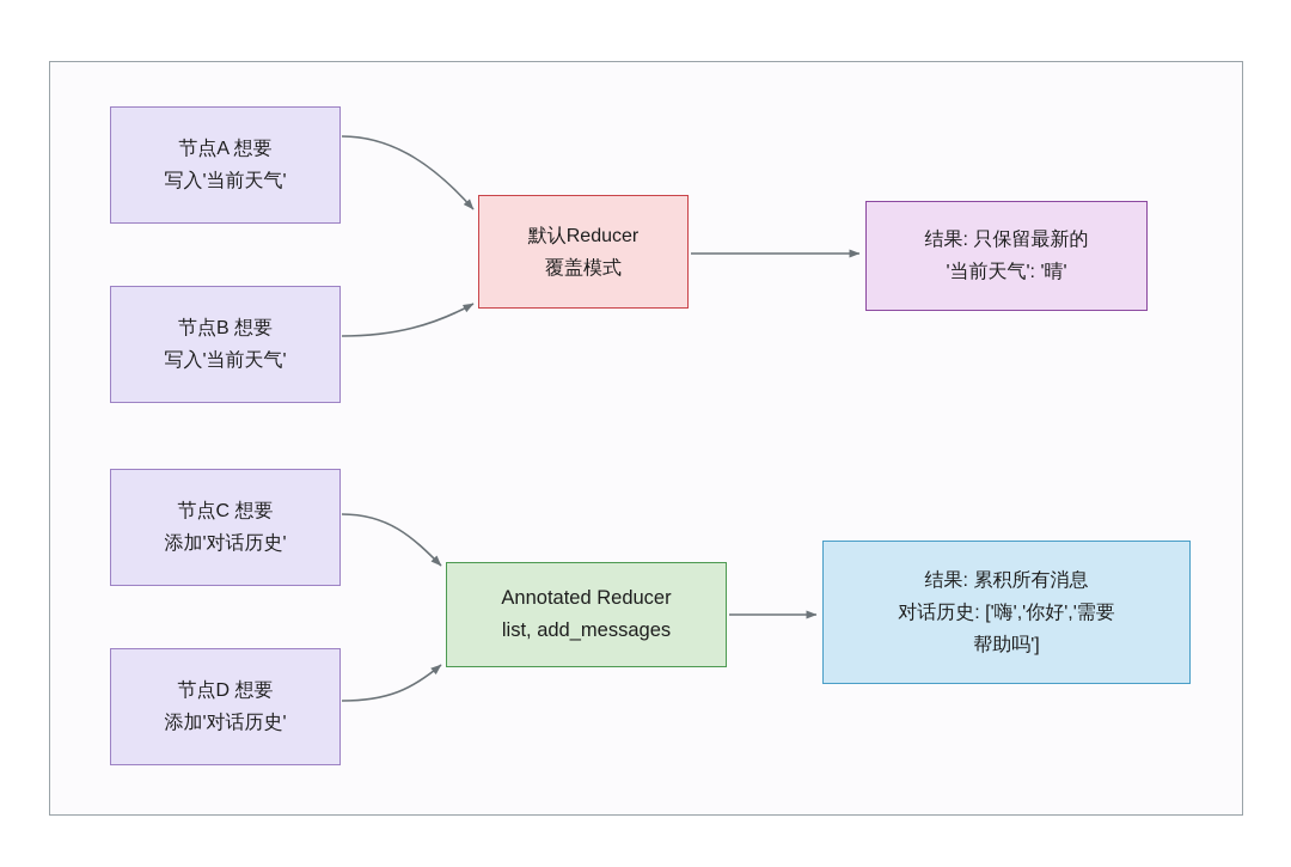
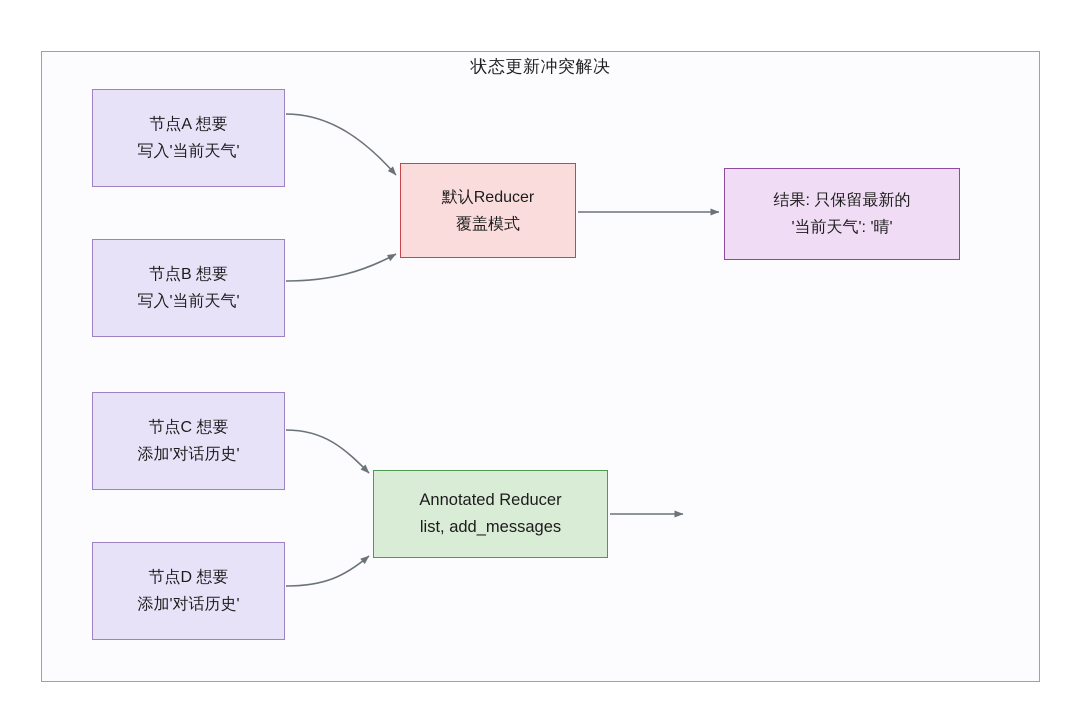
+ 状态更新冲突解决
  节点A 想要
  写入'当前天气'
  节点B 想要
  写入'当前天气'
  节点C 想要
  添加'对话历史'
  节点D 想要
  添加'对话历史'
  默认Reducer
  覆盖模式
  Annotated Reducer
  list, add_messages
  结果: 只保留最新的
  '当前天气': '晴'
- 结果: 累积所有消息
- 对话历史: ['嗨','你好','需要
- 帮助吗']
